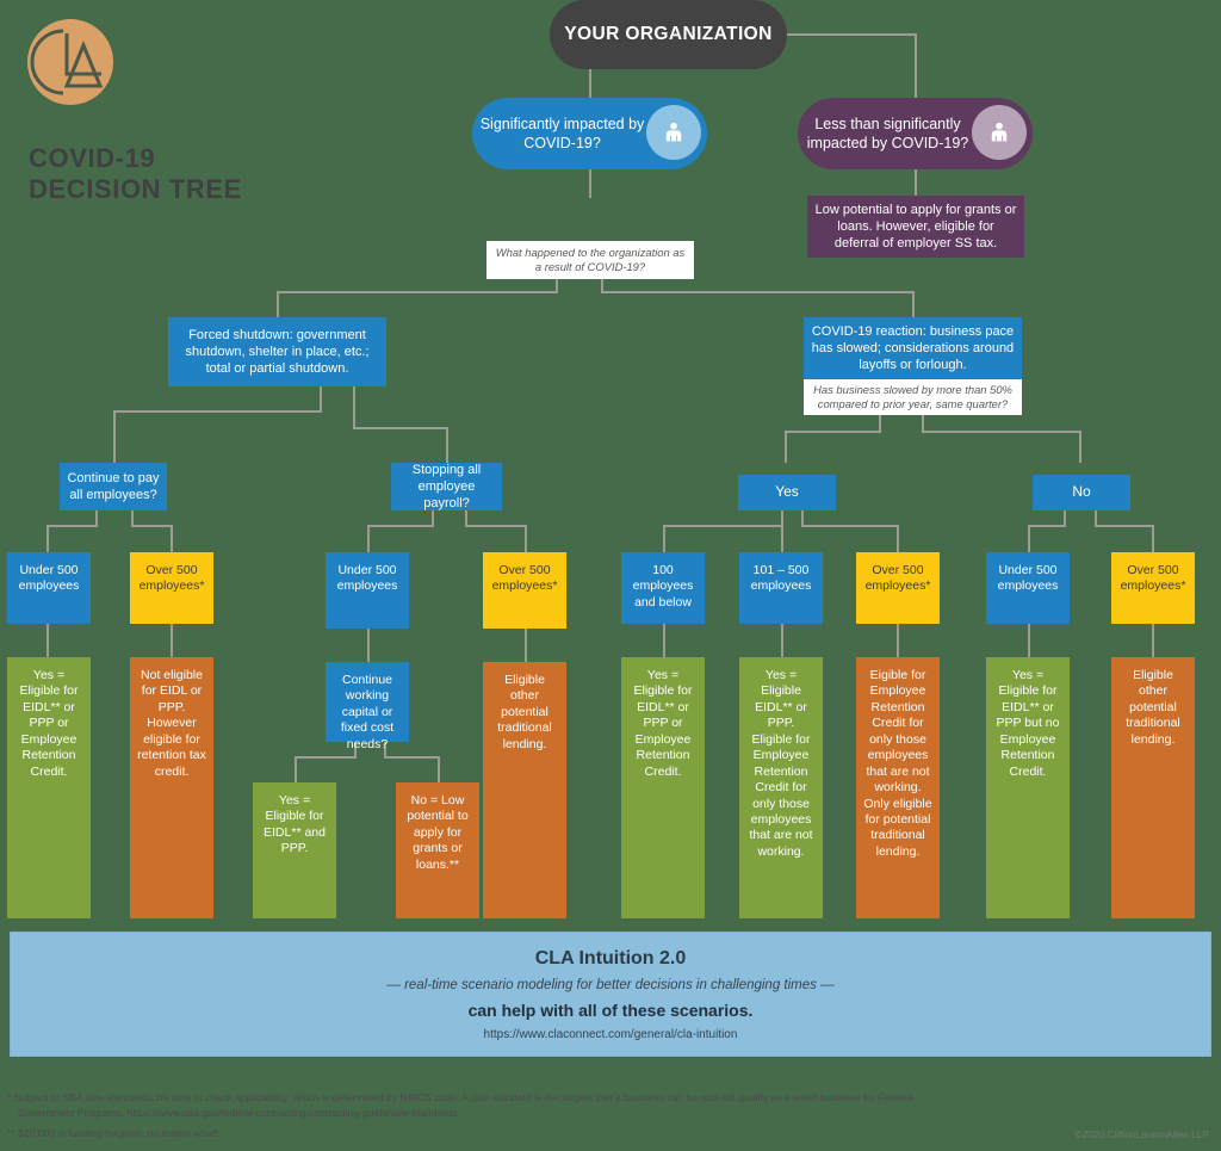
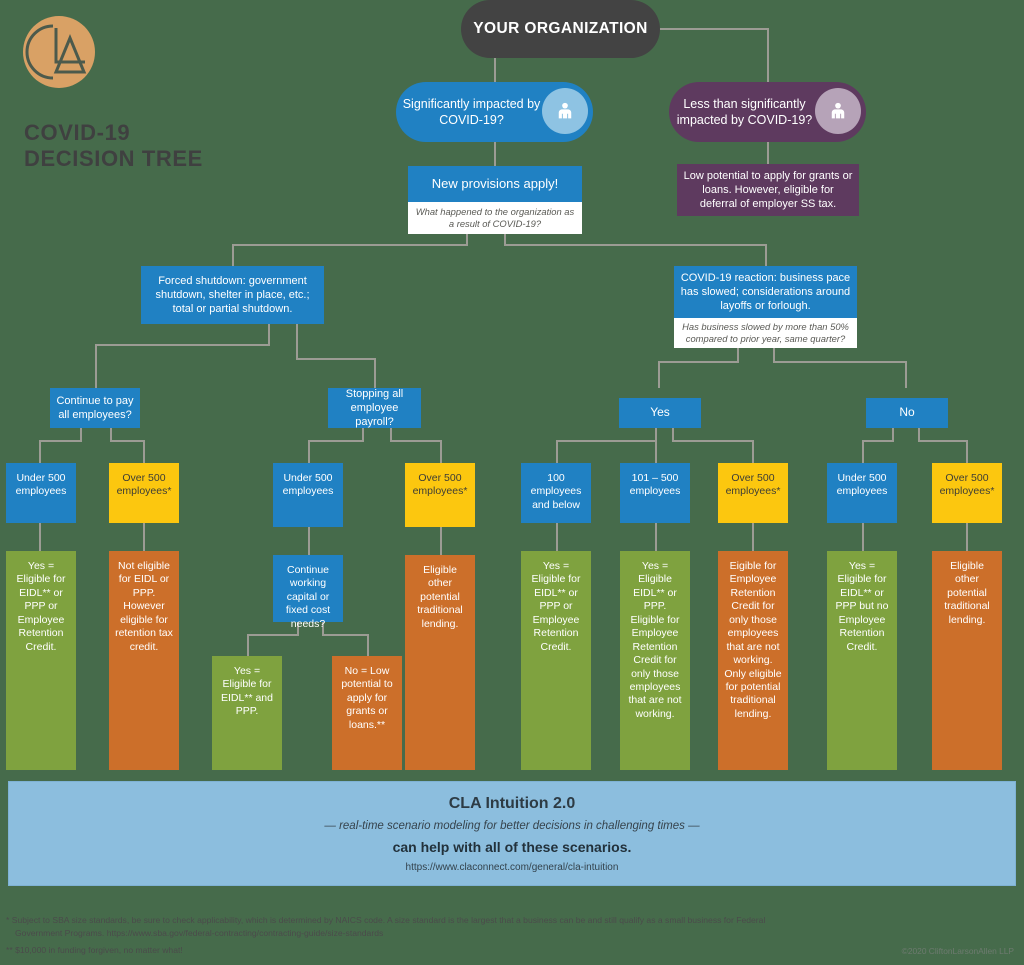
  COVID-19
  DECISION TREE
  YOUR ORGANIZATION
  Significantly impacted by COVID-19?
  Less than significantly impacted by COVID-19?
+ New provisions apply!
  What happened to the organization as a result of COVID-19?
  Low potential to apply for grants or loans. However, eligible for deferral of employer SS tax.
  Forced shutdown: government shutdown, shelter in place, etc.; total or partial shutdown.
  COVID-19 reaction: business pace has slowed; considerations around layoffs or forlough.
  Has business slowed by more than 50% compared to prior year, same quarter?
  Continue to pay all employees?
  Stopping all employee payroll?
  Yes
  No
  Under 500 employees
  Over 500 employees*
  Under 500 employees
  Over 500 employees*
  100 employees and below
  101 – 500 employees
  Over 500 employees*
  Under 500 employees
  Over 500 employees*
  Yes = Eligible for EIDL** or PPP or Employee Retention Credit.
  Not eligible for EIDL or PPP. However eligible for retention tax credit.
  Continue working capital or fixed cost needs?
  Eligible other potential traditional lending.
  Yes = Eligible for EIDL** and PPP.
  No = Low potential to apply for grants or loans.**
  Yes = Eligible for EIDL** or PPP or Employee Retention Credit.
  Yes = Eligible EIDL** or PPP. Eligible for Employee Retention Credit for only those employees that are not working.
  Eigible for Employee Retention Credit for only those employees that are not working. Only eligible for potential traditional lending.
  Yes = Eligible for EIDL** or PPP but no Employee Retention Credit.
  Eligible other potential traditional lending.
  CLA Intuition 2.0
  — real-time scenario modeling for better decisions in challenging times —
  can help with all of these scenarios.
  https://www.claconnect.com/general/cla-intuition
  * Subject to SBA size standards, be sure to check applicability, which is determined by NAICS code. A size standard is the largest that a business can be and still qualify as a small business for Federal
  Government Programs. https://www.sba.gov/federal-contracting/contracting-guide/size-standards
  ** $10,000 in funding forgiven, no matter what!
  ©2020 CliftonLarsonAllen LLP
